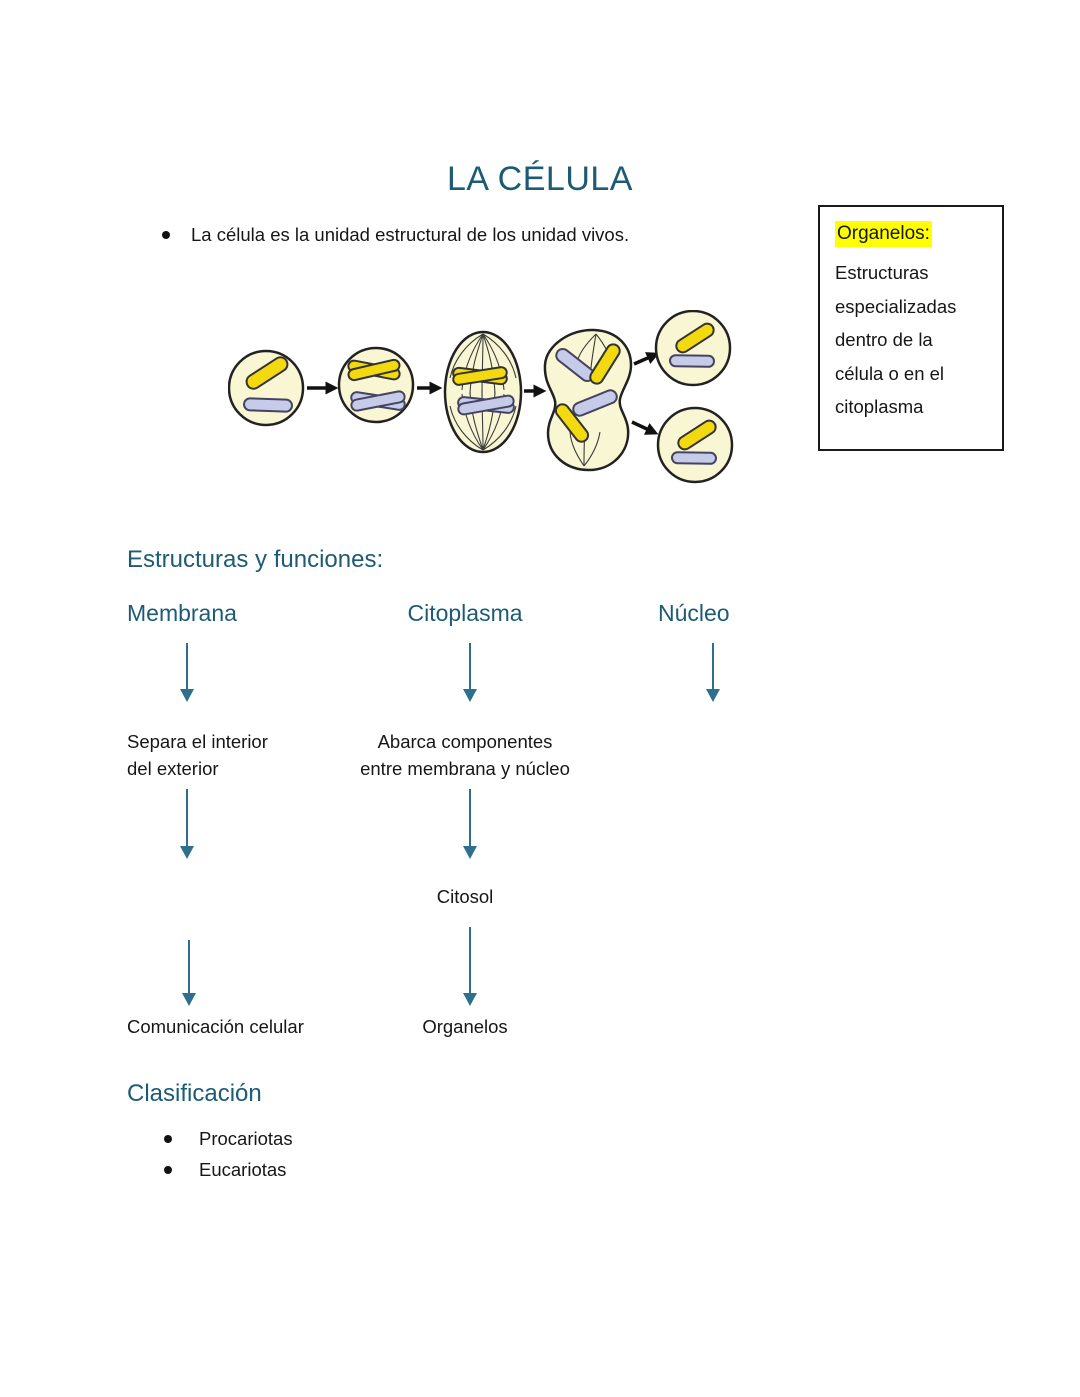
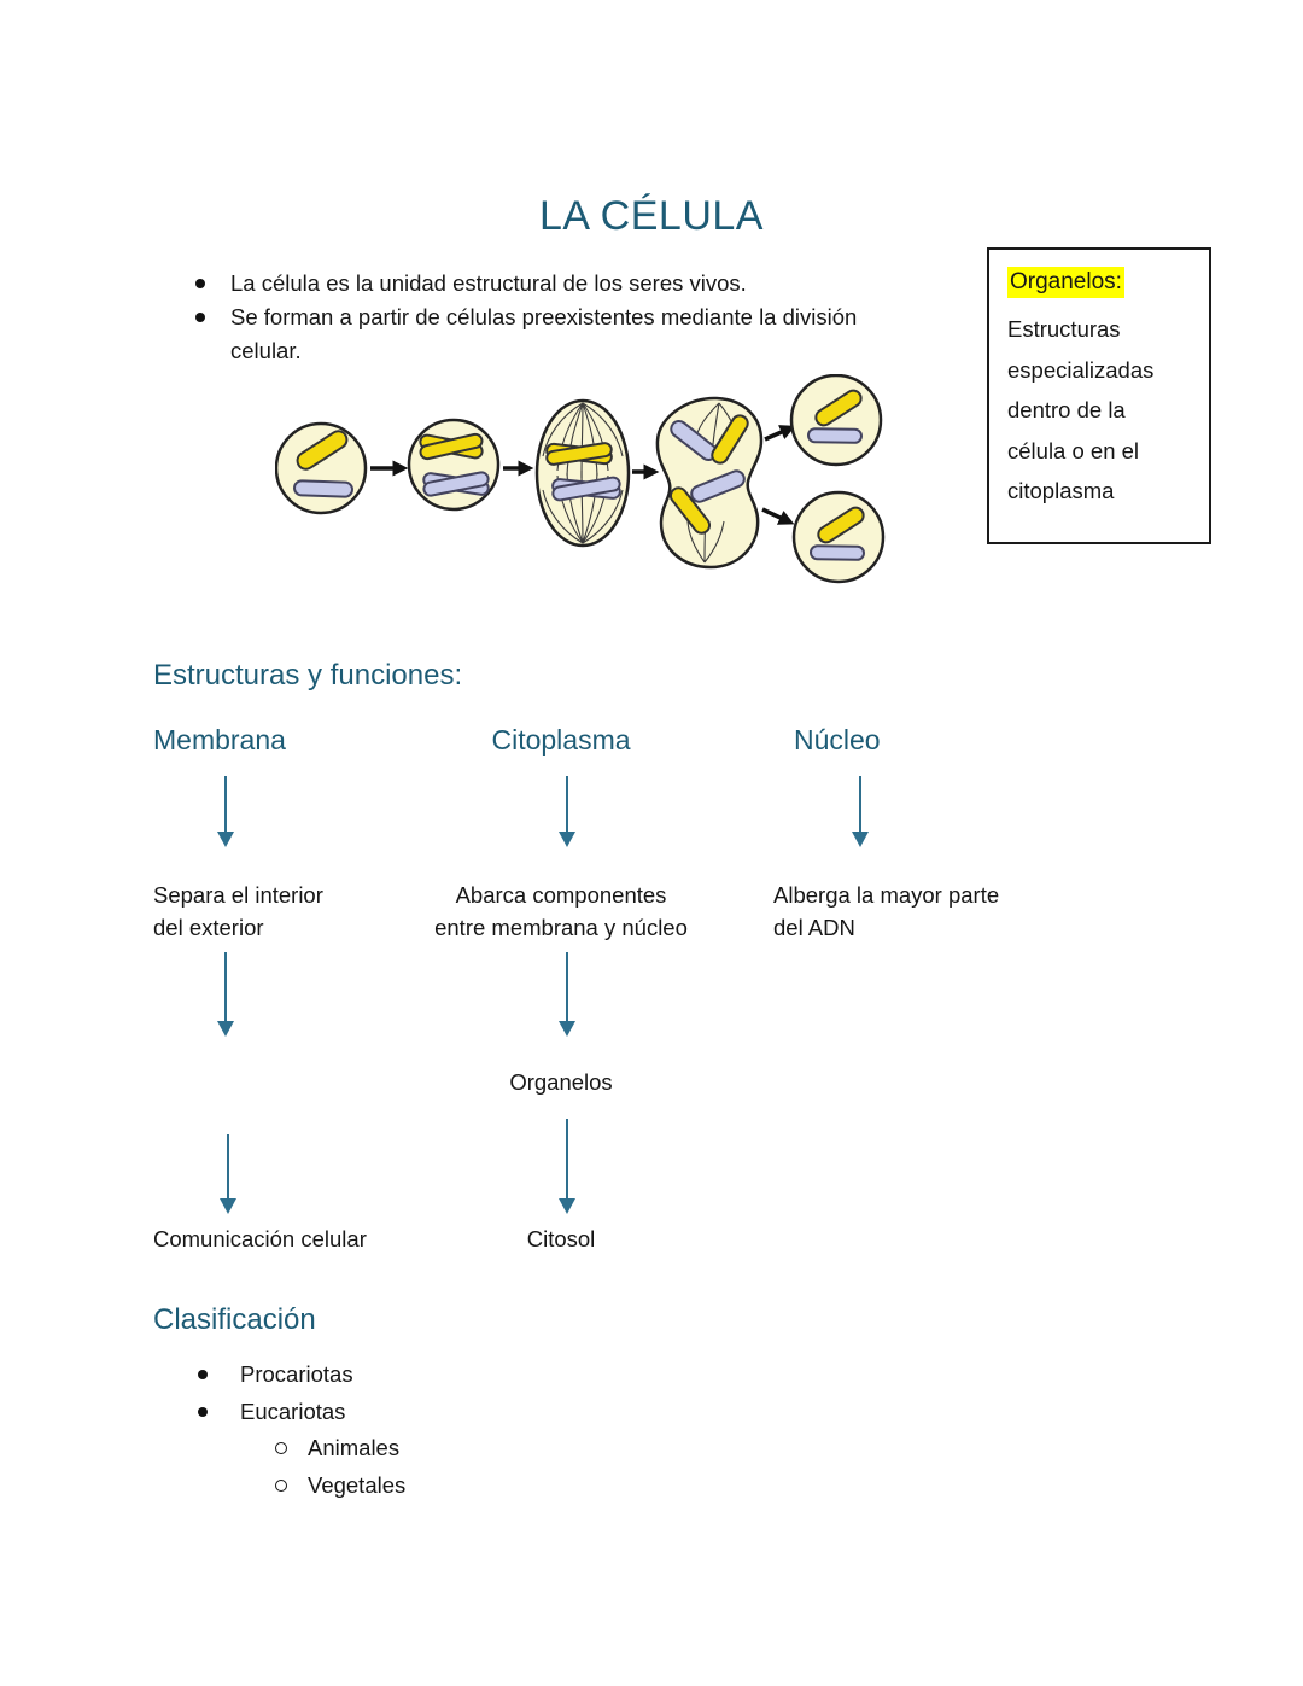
  LA CÉLULA
- La célula es la unidad estructural de los unidad vivos.
+ La célula es la unidad estructural de los seres vivos.
+ Se forman a partir de células preexistentes mediante la división
+ celular.
  Organelos:
  Estructuras
  especializadas
  dentro de la
  célula o en el
  citoplasma
  Estructuras y funciones:
  Membrana
  Citoplasma
  Núcleo
  Separa el interior
  del exterior
  Abarca componentes
  entre membrana y núcleo
+ Alberga la mayor parte
+ del ADN
- Citosol
+ Organelos
  Comunicación celular
- Organelos
+ Citosol
  Clasificación
  Procariotas
  Eucariotas
+ Animales
+ Vegetales
